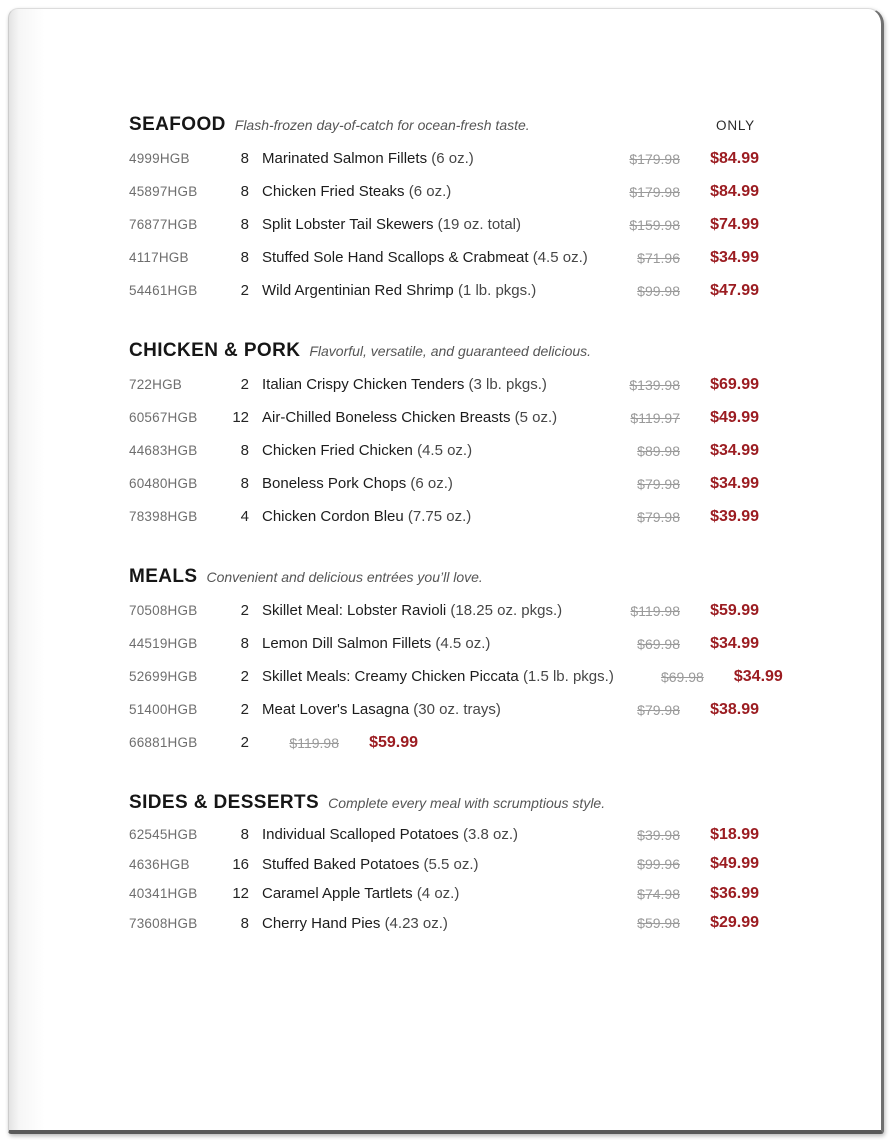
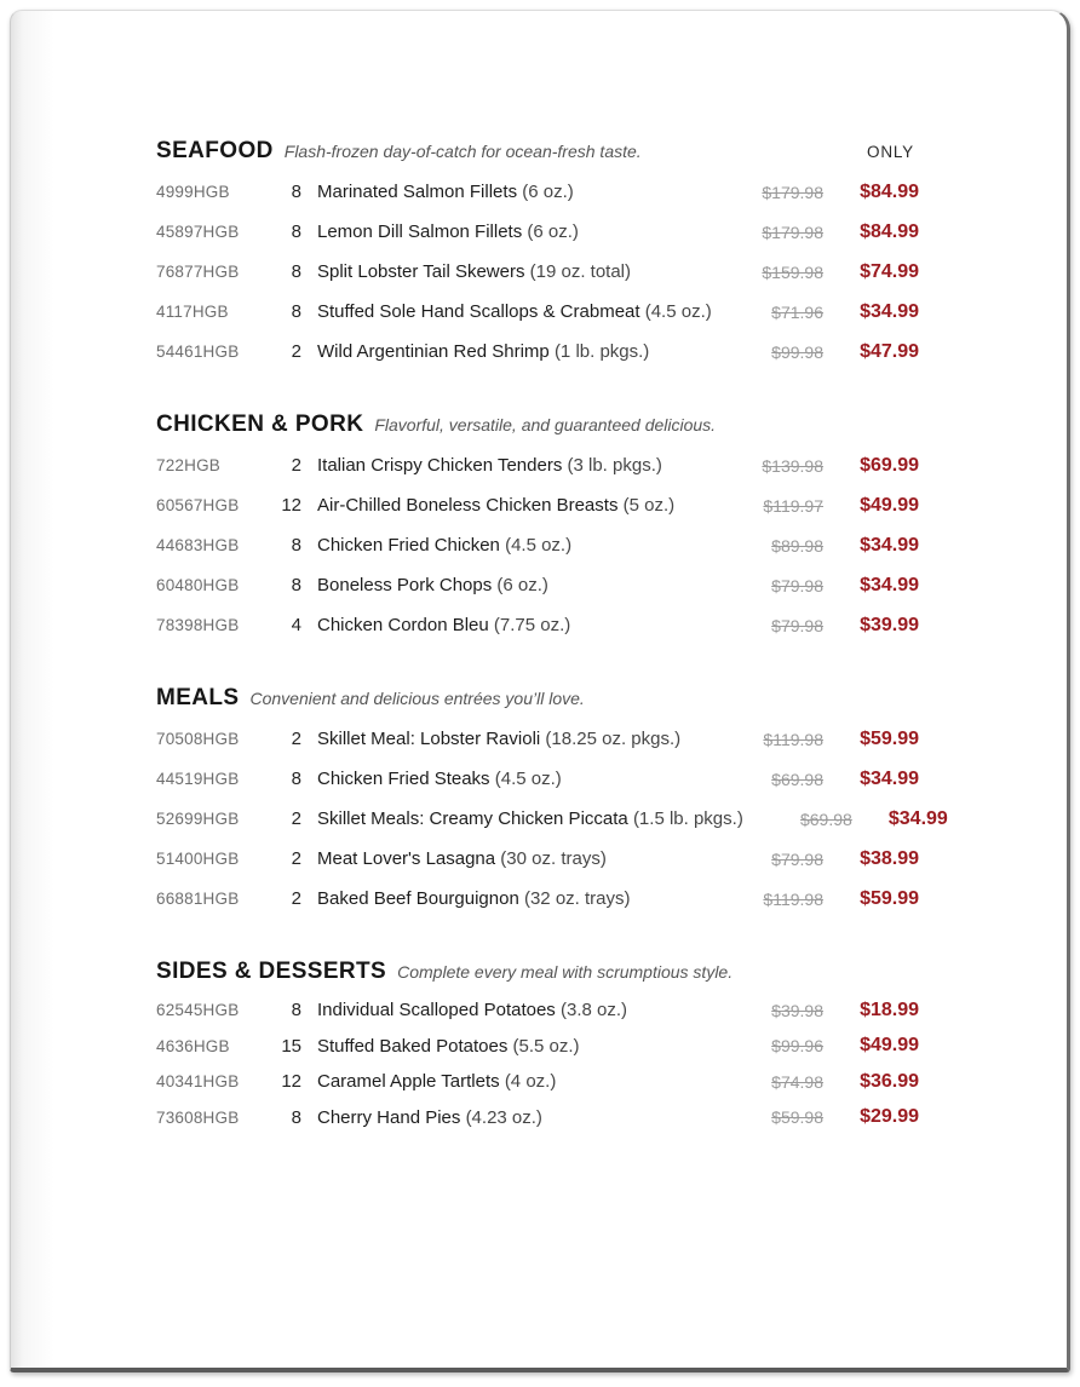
  SEAFOOD
  Flash-frozen day-of-catch for ocean-fresh taste.
  ONLY
  4999HGB
  8
  Marinated Salmon Fillets (6 oz.)
  $179.98
  $84.99
  45897HGB
  8
- Chicken Fried Steaks (6 oz.)
+ Lemon Dill Salmon Fillets (6 oz.)
  $179.98
  $84.99
  76877HGB
  8
  Split Lobster Tail Skewers (19 oz. total)
  $159.98
  $74.99
  4117HGB
  8
  Stuffed Sole Hand Scallops & Crabmeat (4.5 oz.)
  $71.96
  $34.99
  54461HGB
  2
  Wild Argentinian Red Shrimp (1 lb. pkgs.)
  $99.98
  $47.99
  CHICKEN & PORK
  Flavorful, versatile, and guaranteed delicious.
  722HGB
  2
  Italian Crispy Chicken Tenders (3 lb. pkgs.)
  $139.98
  $69.99
  60567HGB
  12
  Air-Chilled Boneless Chicken Breasts (5 oz.)
  $119.97
  $49.99
  44683HGB
  8
  Chicken Fried Chicken (4.5 oz.)
  $89.98
  $34.99
  60480HGB
  8
  Boneless Pork Chops (6 oz.)
  $79.98
  $34.99
  78398HGB
  4
  Chicken Cordon Bleu (7.75 oz.)
  $79.98
  $39.99
  MEALS
  Convenient and delicious entrées you’ll love.
  70508HGB
  2
  Skillet Meal: Lobster Ravioli (18.25 oz. pkgs.)
  $119.98
  $59.99
  44519HGB
  8
- Lemon Dill Salmon Fillets (4.5 oz.)
+ Chicken Fried Steaks (4.5 oz.)
  $69.98
  $34.99
  52699HGB
  2
  Skillet Meals: Creamy Chicken Piccata (1.5 lb. pkgs.)
  $69.98
  $34.99
  51400HGB
  2
  Meat Lover's Lasagna (30 oz. trays)
  $79.98
  $38.99
  66881HGB
  2
+ Baked Beef Bourguignon (32 oz. trays)
  $119.98
  $59.99
  SIDES & DESSERTS
  Complete every meal with scrumptious style.
  62545HGB
  8
  Individual Scalloped Potatoes (3.8 oz.)
  $39.98
  $18.99
  4636HGB
- 16
+ 15
  Stuffed Baked Potatoes (5.5 oz.)
  $99.96
  $49.99
  40341HGB
  12
  Caramel Apple Tartlets (4 oz.)
  $74.98
  $36.99
  73608HGB
  8
  Cherry Hand Pies (4.23 oz.)
  $59.98
  $29.99
